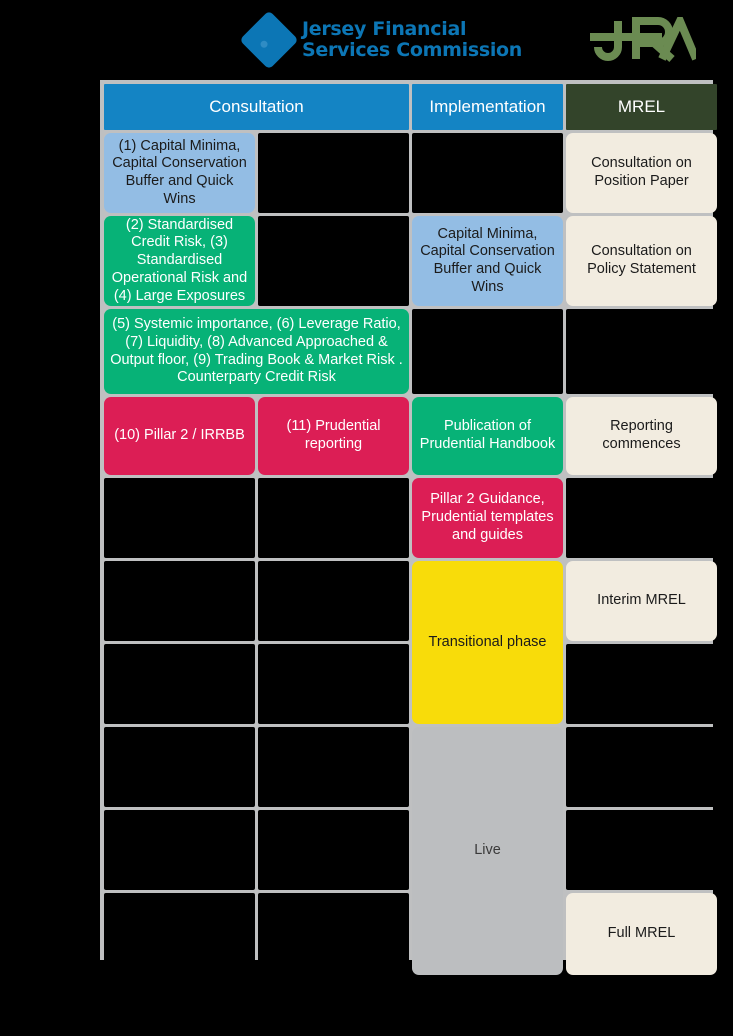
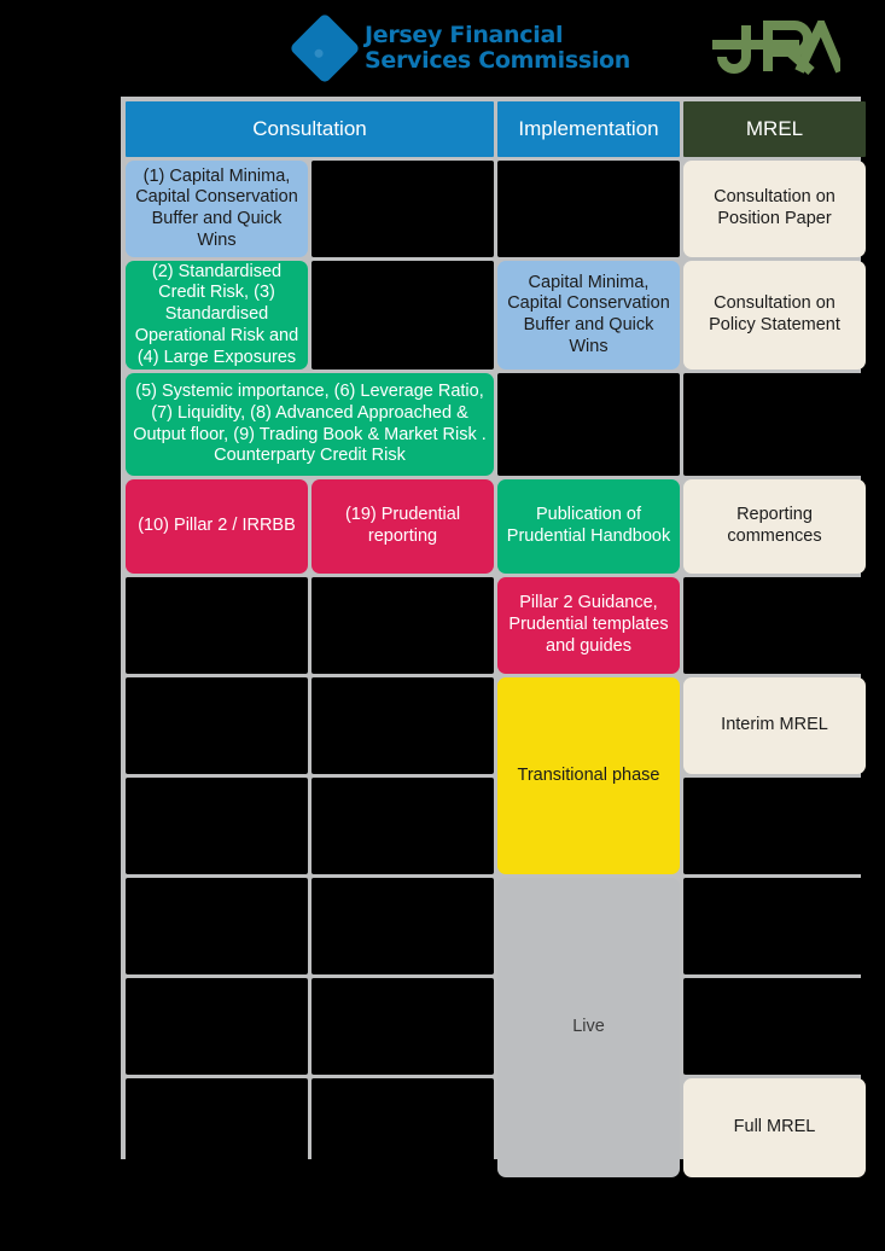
  Jersey Financial
  Services Commission
  Consultation
  Implementation
  MREL
  (1) Capital Minima, Capital Conservation Buffer and Quick Wins
  Consultation on Position Paper
  (2) Standardised Credit Risk, (3) Standardised Operational Risk and (4) Large Exposures
  Capital Minima, Capital Conservation Buffer and Quick Wins
  Consultation on Policy Statement
  (5) Systemic importance, (6) Leverage Ratio, (7) Liquidity, (8) Advanced Approached & Output floor, (9) Trading Book & Market Risk . Counterparty Credit Risk
  (10) Pillar 2 / IRRBB
- (11) Prudential reporting
+ (19) Prudential reporting
  Publication of Prudential Handbook
  Reporting commences
  Pillar 2 Guidance, Prudential templates and guides
  Transitional phase
  Interim MREL
  Live
  Full MREL
